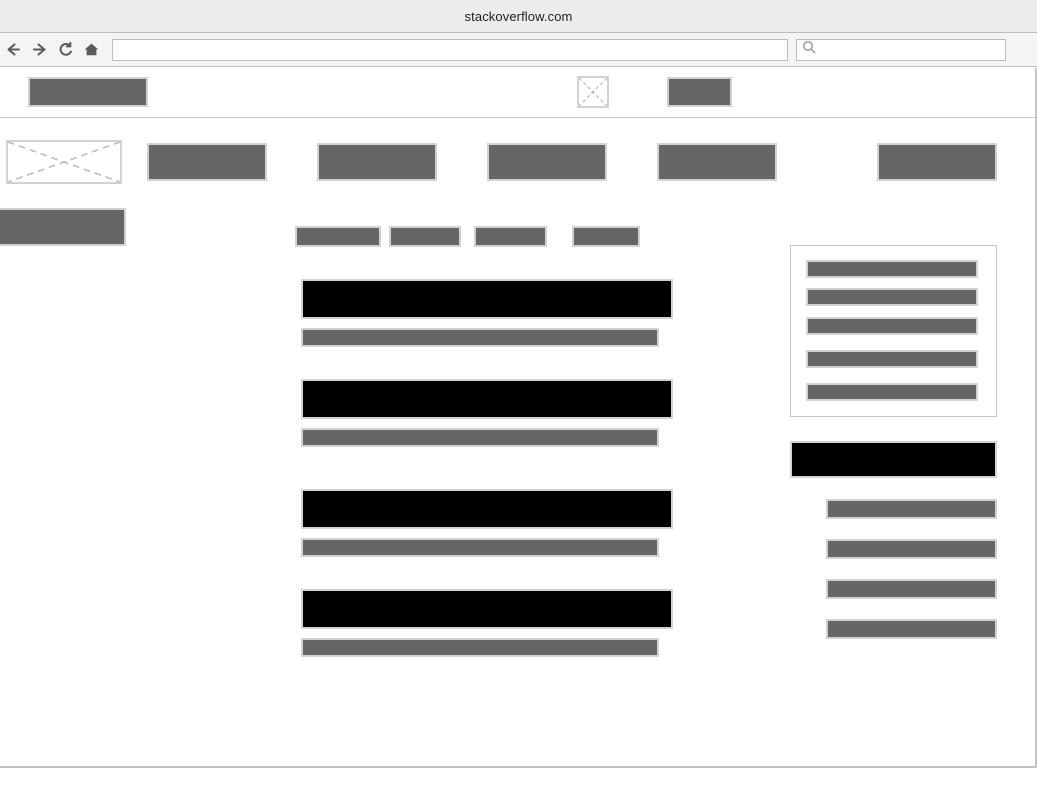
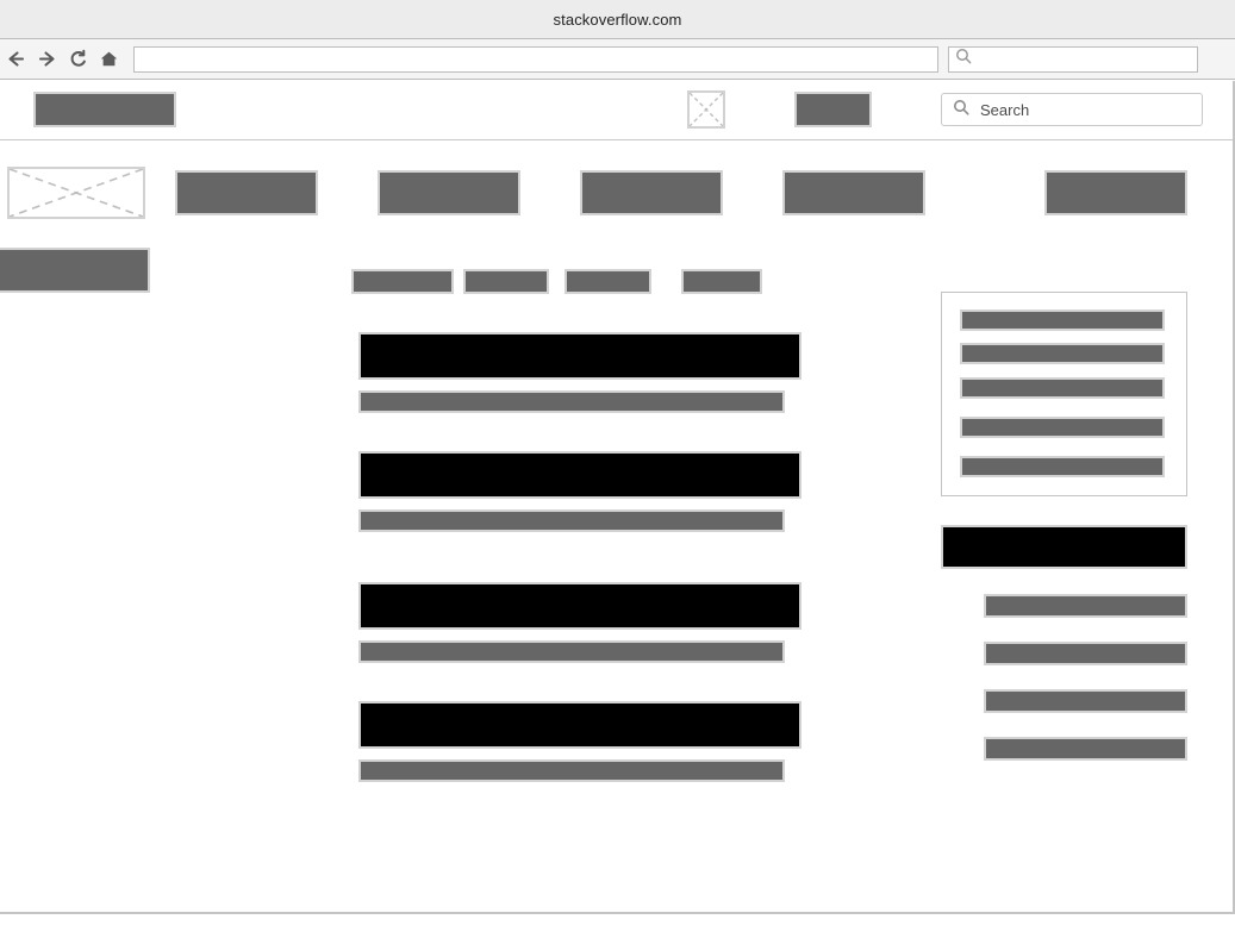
  stackoverflow.com
+ Search
